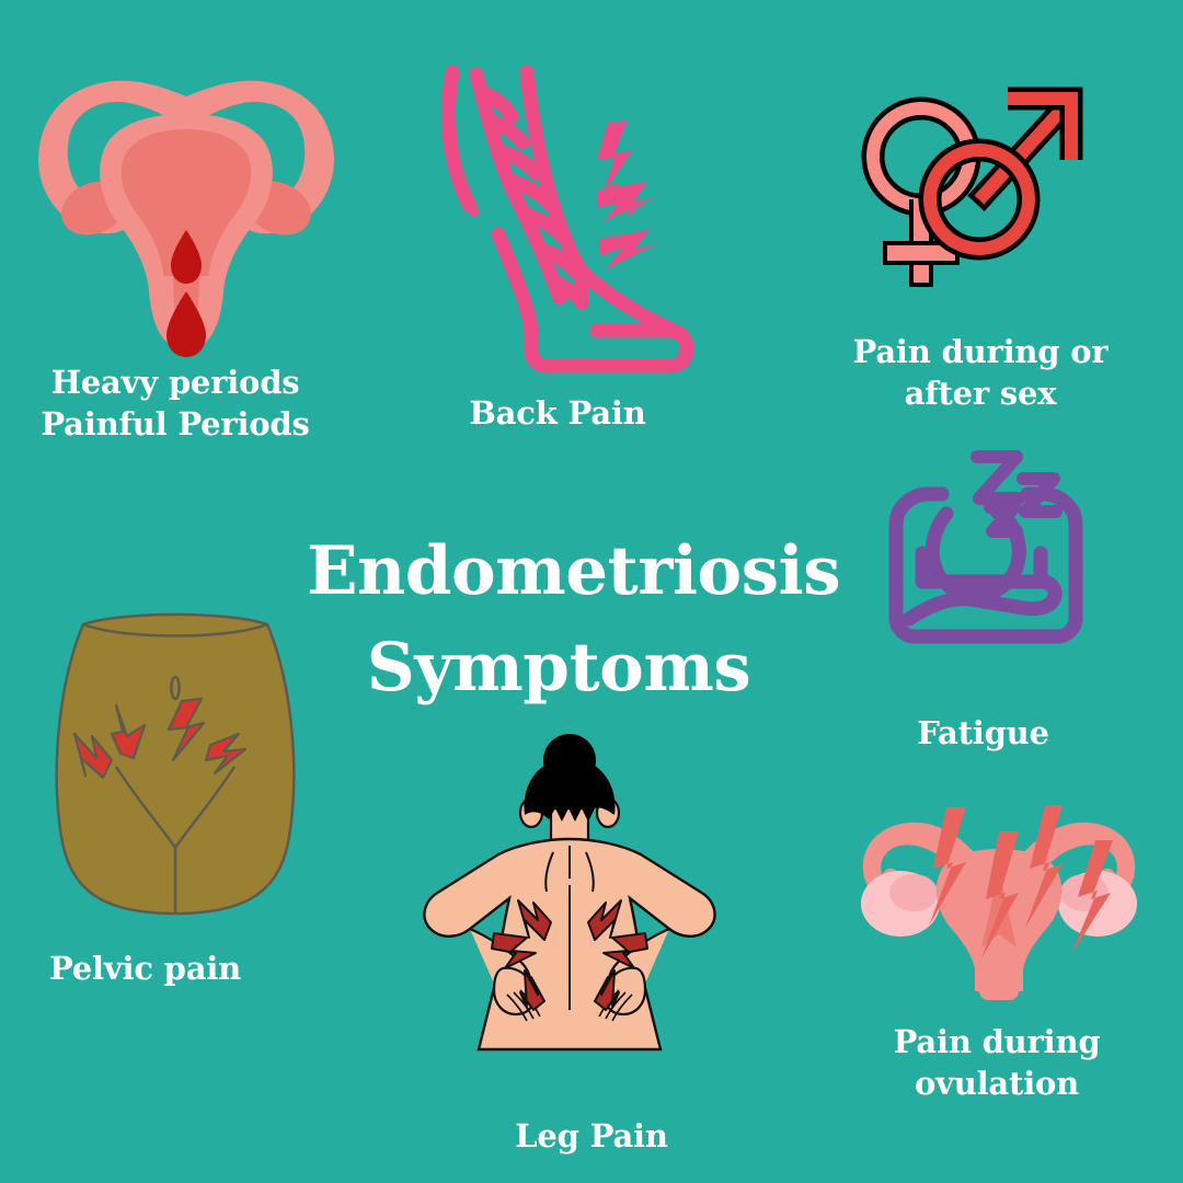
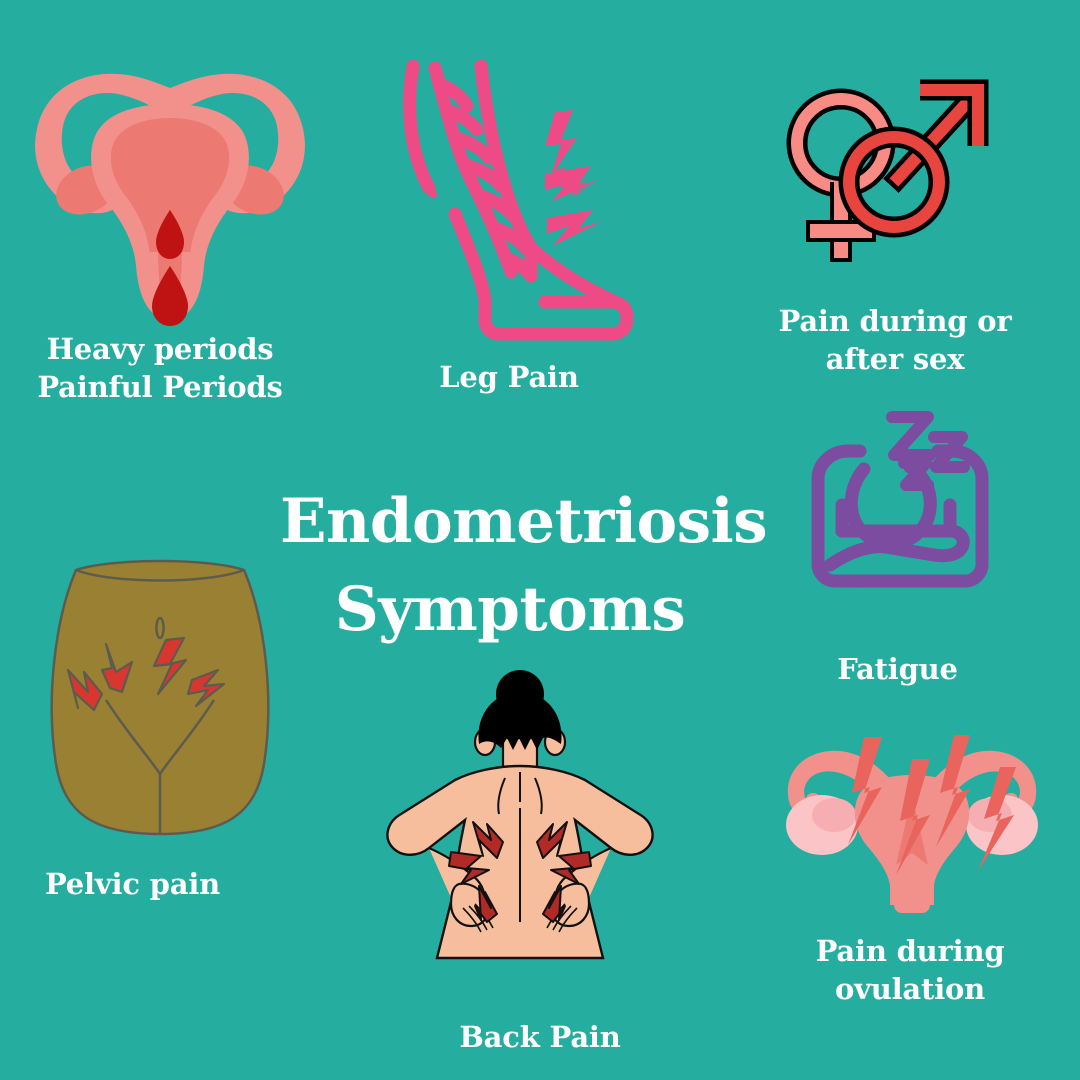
  Heavy periods
  Painful Periods
- Back Pain
+ Leg Pain
  Pain during or
  after sex
  Fatigue
  Pelvic pain
- Leg Pain
+ Back Pain
  Pain during
  ovulation
  Endometriosis
  Symptoms
